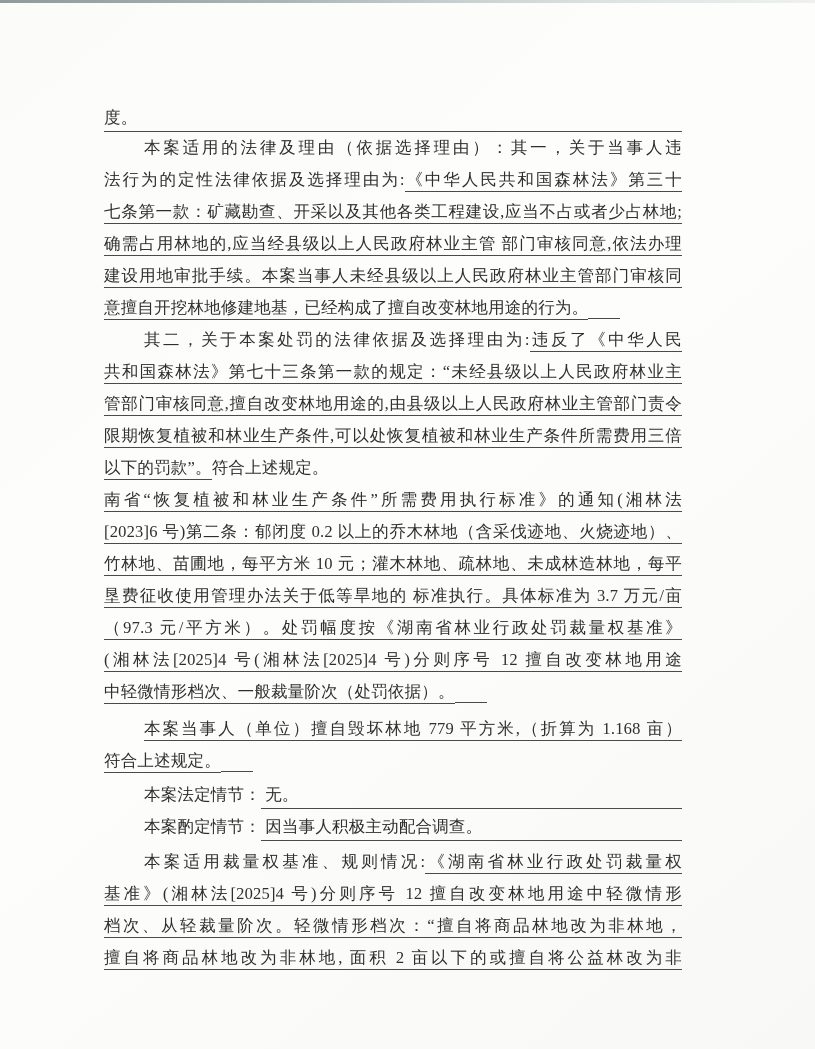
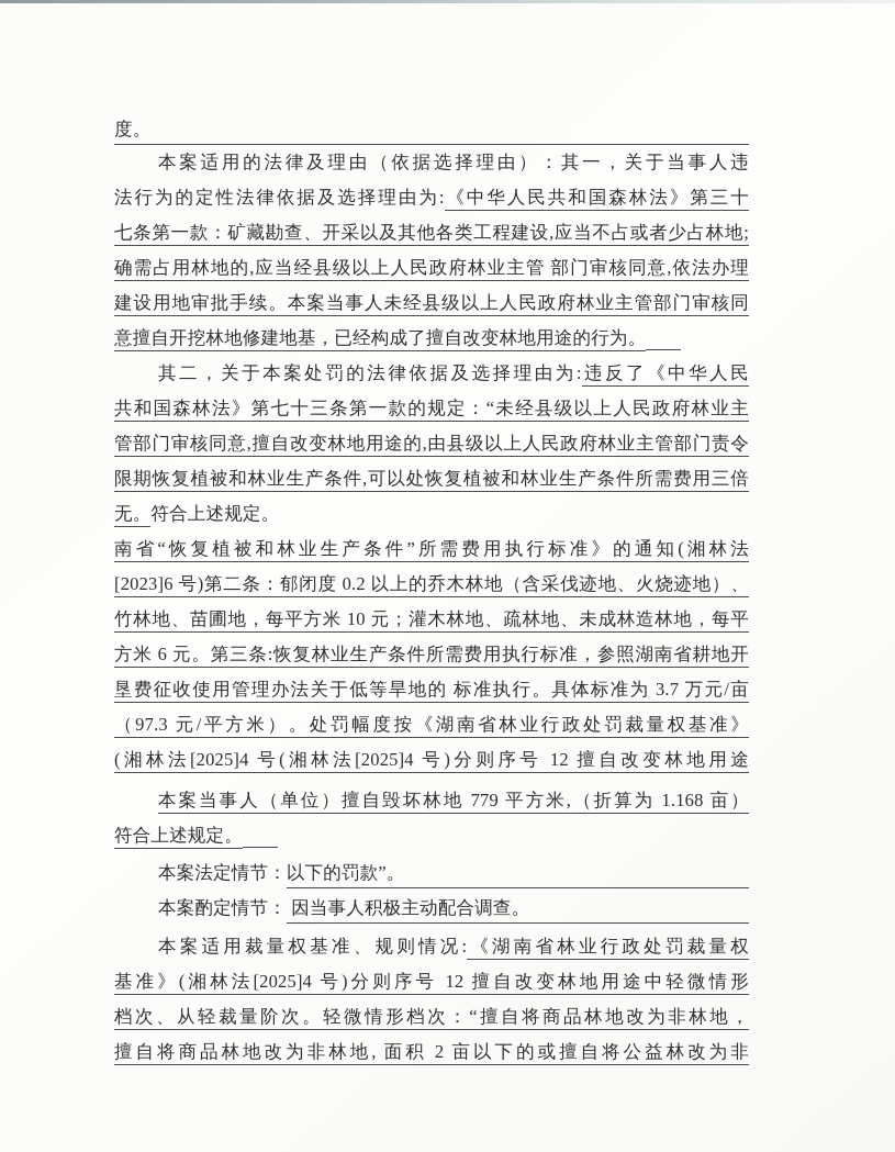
  度。
  本案适用的法律及理由（依据选择理由）：其一，关于当事人违
  法行为的定性法律依据及选择理由为:《中华人民共和国森林法》第三十
  七条第一款：矿藏勘查、开采以及其他各类工程建设,应当不占或者少占林地;
  确需占用林地的,应当经县级以上人民政府林业主管 部门审核同意,依法办理
  建设用地审批手续。本案当事人未经县级以上人民政府林业主管部门审核同
  意擅自开挖林地修建地基，已经构成了擅自改变林地用途的行为。
  其二，关于本案处罚的法律依据及选择理由为:违反了《中华人民
  共和国森林法》第七十三条第一款的规定：“未经县级以上人民政府林业主
  管部门审核同意,擅自改变林地用途的,由县级以上人民政府林业主管部门责令
  限期恢复植被和林业生产条件,可以处恢复植被和林业生产条件所需费用三倍
- 以下的罚款”。符合上述规定。
+ 无。符合上述规定。
  南省“恢复植被和林业生产条件”所需费用执行标准》的通知(湘林法
  [2023]6 号)第二条：郁闭度 0.2 以上的乔木林地（含采伐迹地、火烧迹地）、
  竹林地、苗圃地，每平方米 10 元；灌木林地、疏林地、未成林造林地，每平
+ 方米 6 元。第三条:恢复林业生产条件所需费用执行标准，参照湖南省耕地开
  垦费征收使用管理办法关于低等旱地的 标准执行。具体标准为 3.7 万元/亩
  （97.3 元/平方米）。处罚幅度按《湖南省林业行政处罚裁量权基准》
  (湘林法[2025]4 号(湘林法[2025]4 号)分则序号 12 擅自改变林地用途
- 中轻微情形档次、一般裁量阶次（处罚依据）。
  本案当事人（单位）擅自毁坏林地 779 平方米,（折算为 1.168 亩）
  符合上述规定。
  本案法定情节：
- 无。
+ 以下的罚款”。
  本案酌定情节：
  因当事人积极主动配合调查。
  本案适用裁量权基准、规则情况:《湖南省林业行政处罚裁量权
  基准》(湘林法[2025]4 号)分则序号 12 擅自改变林地用途中轻微情形
  档次、从轻裁量阶次。轻微情形档次：“擅自将商品林地改为非林地，
  擅自将商品林地改为非林地, 面积 2 亩以下的或擅自将公益林改为非
